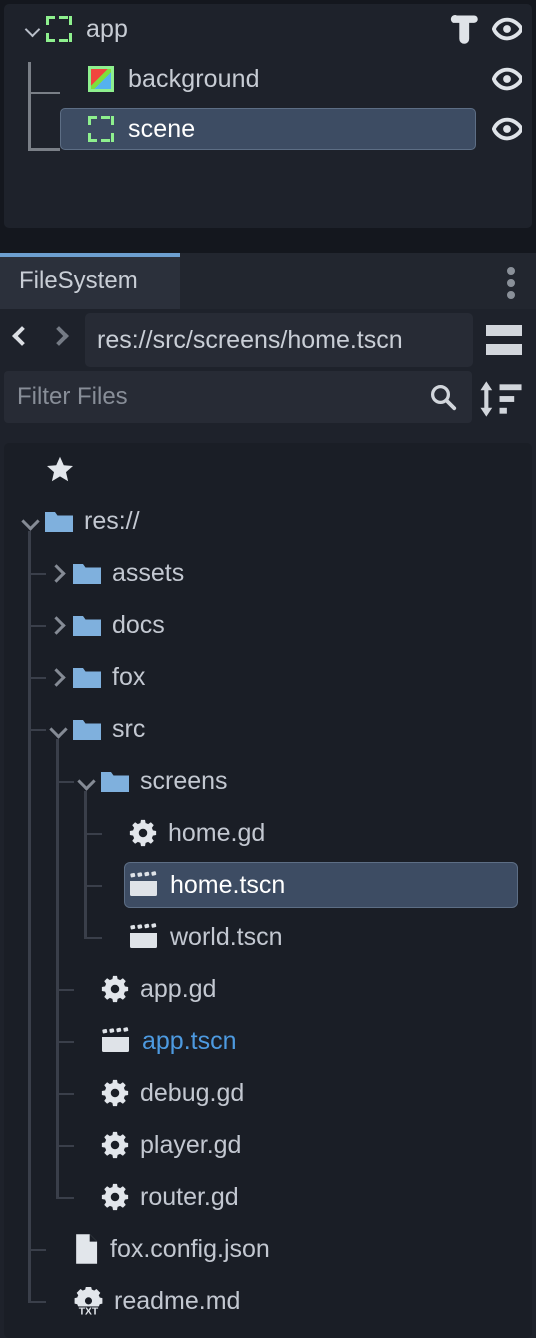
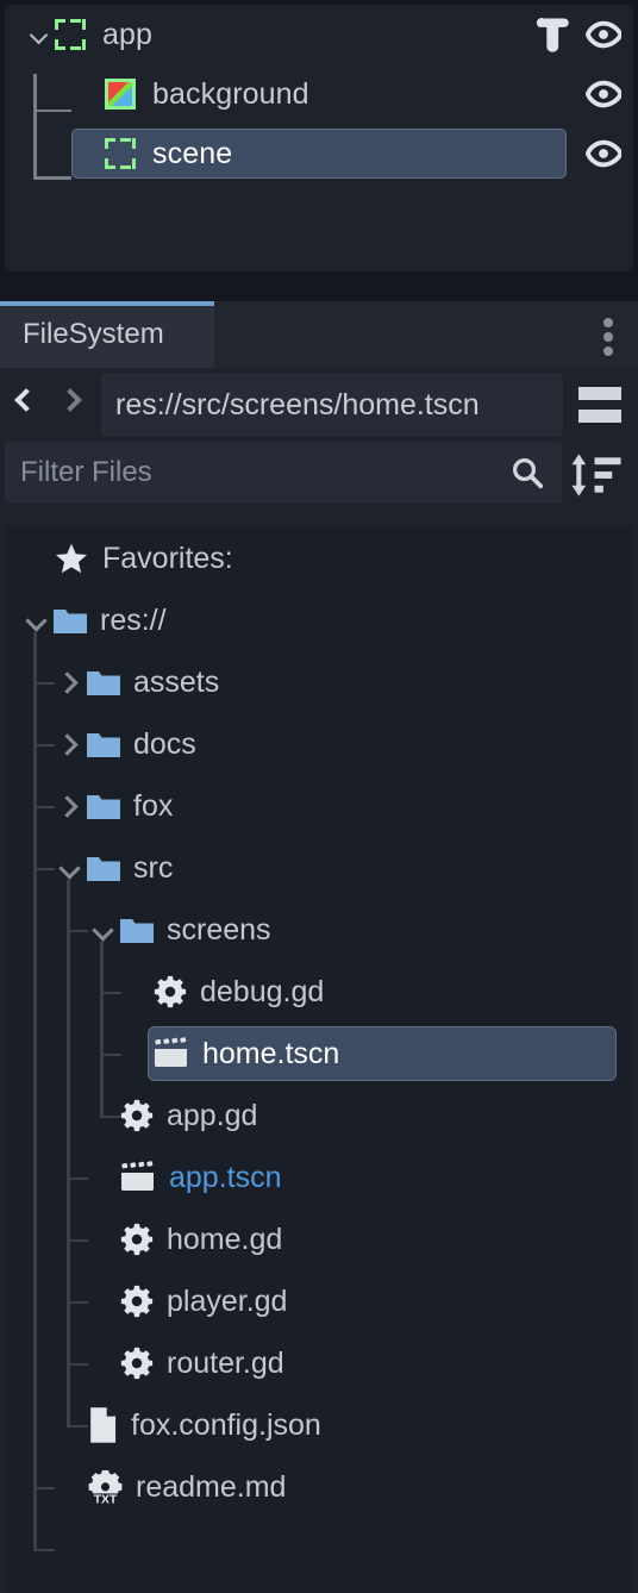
  app
  background
  scene
  FileSystem
  res://src/screens/home.tscn
  Filter Files
+ Favorites:
  res://
  assets
  docs
  fox
  src
  screens
- home.gd
+ debug.gd
  home.tscn
- world.tscn
  app.gd
  app.tscn
- debug.gd
+ home.gd
  player.gd
  router.gd
  fox.config.json
  TXT
  readme.md
